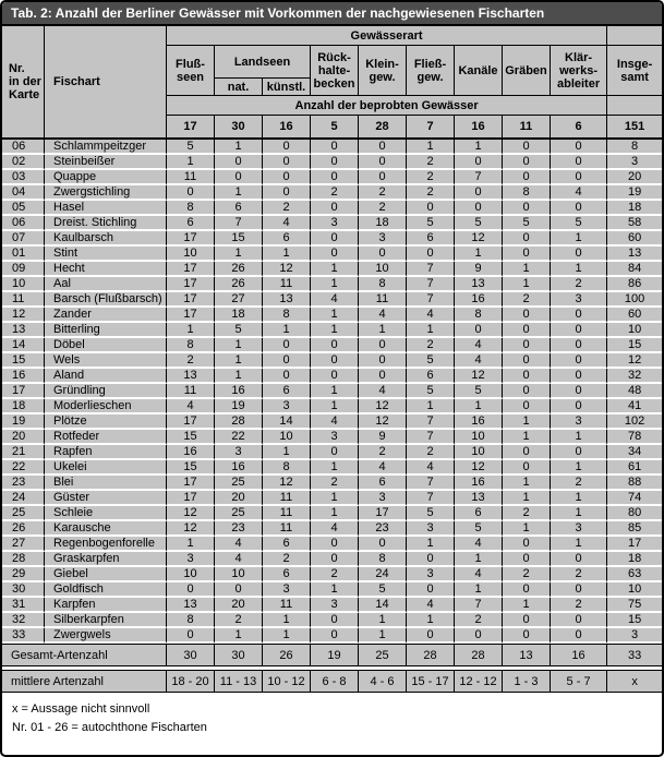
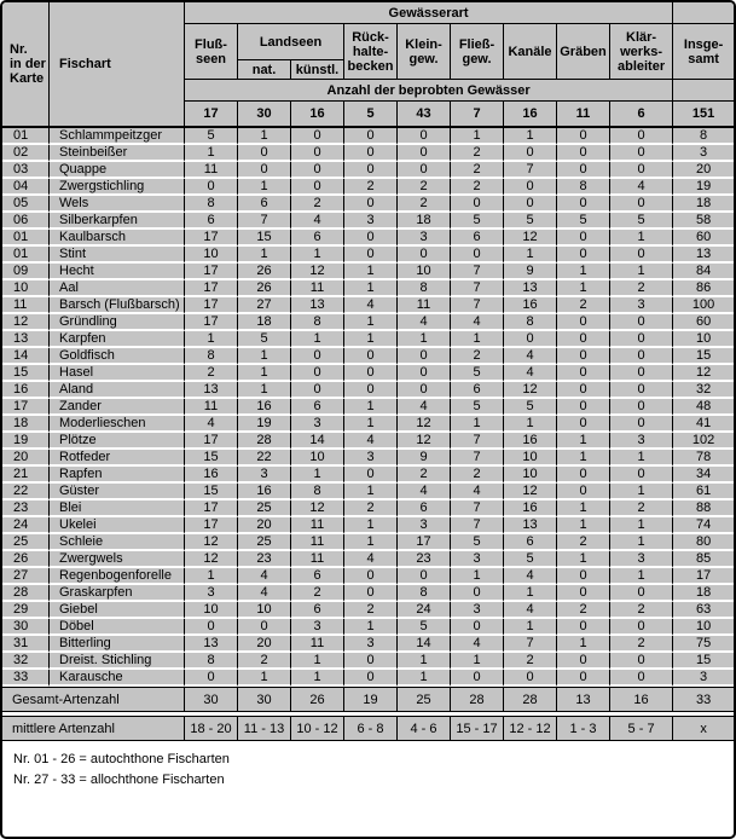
- Tab. 2: Anzahl der Berliner Gewässer mit Vorkommen der nachgewiesenen Fischarten
  Nr. in der Karte	Fischart	Gewässerart
  Fluß- seen	Landseen	Rück- halte- becken	Klein- gew.	Fließ- gew.	Kanäle	Gräben	Klär- werks- ableiter	Insge- samt
  nat.	künstl.
  Anzahl der beprobten Gewässer
- 17	30	16	5	28	7	16	11	6	151
+ 17	30	16	5	43	7	16	11	6	151
- 06	Schlammpeitzger	5	1	0	0	0	1	1	0	0	8
+ 01	Schlammpeitzger	5	1	0	0	0	1	1	0	0	8
  02	Steinbeißer	1	0	0	0	0	2	0	0	0	3
  03	Quappe	11	0	0	0	0	2	7	0	0	20
  04	Zwergstichling	0	1	0	2	2	2	0	8	4	19
- 05	Hasel	8	6	2	0	2	0	0	0	0	18
+ 05	Wels	8	6	2	0	2	0	0	0	0	18
- 06	Dreist. Stichling	6	7	4	3	18	5	5	5	5	58
+ 06	Silberkarpfen	6	7	4	3	18	5	5	5	5	58
- 07	Kaulbarsch	17	15	6	0	3	6	12	0	1	60
+ 01	Kaulbarsch	17	15	6	0	3	6	12	0	1	60
  01	Stint	10	1	1	0	0	0	1	0	0	13
  09	Hecht	17	26	12	1	10	7	9	1	1	84
  10	Aal	17	26	11	1	8	7	13	1	2	86
  11	Barsch (Flußbarsch)	17	27	13	4	11	7	16	2	3	100
- 12	Zander	17	18	8	1	4	4	8	0	0	60
+ 12	Gründling	17	18	8	1	4	4	8	0	0	60
- 13	Bitterling	1	5	1	1	1	1	0	0	0	10
+ 13	Karpfen	1	5	1	1	1	1	0	0	0	10
- 14	Döbel	8	1	0	0	0	2	4	0	0	15
+ 14	Goldfisch	8	1	0	0	0	2	4	0	0	15
- 15	Wels	2	1	0	0	0	5	4	0	0	12
+ 15	Hasel	2	1	0	0	0	5	4	0	0	12
  16	Aland	13	1	0	0	0	6	12	0	0	32
- 17	Gründling	11	16	6	1	4	5	5	0	0	48
+ 17	Zander	11	16	6	1	4	5	5	0	0	48
  18	Moderlieschen	4	19	3	1	12	1	1	0	0	41
  19	Plötze	17	28	14	4	12	7	16	1	3	102
  20	Rotfeder	15	22	10	3	9	7	10	1	1	78
  21	Rapfen	16	3	1	0	2	2	10	0	0	34
- 22	Ukelei	15	16	8	1	4	4	12	0	1	61
+ 22	Güster	15	16	8	1	4	4	12	0	1	61
  23	Blei	17	25	12	2	6	7	16	1	2	88
- 24	Güster	17	20	11	1	3	7	13	1	1	74
+ 24	Ukelei	17	20	11	1	3	7	13	1	1	74
  25	Schleie	12	25	11	1	17	5	6	2	1	80
- 26	Karausche	12	23	11	4	23	3	5	1	3	85
+ 26	Zwergwels	12	23	11	4	23	3	5	1	3	85
  27	Regenbogenforelle	1	4	6	0	0	1	4	0	1	17
  28	Graskarpfen	3	4	2	0	8	0	1	0	0	18
  29	Giebel	10	10	6	2	24	3	4	2	2	63
- 30	Goldfisch	0	0	3	1	5	0	1	0	0	10
+ 30	Döbel	0	0	3	1	5	0	1	0	0	10
- 31	Karpfen	13	20	11	3	14	4	7	1	2	75
+ 31	Bitterling	13	20	11	3	14	4	7	1	2	75
- 32	Silberkarpfen	8	2	1	0	1	1	2	0	0	15
+ 32	Dreist. Stichling	8	2	1	0	1	1	2	0	0	15
- 33	Zwergwels	0	1	1	0	1	0	0	0	0	3
+ 33	Karausche	0	1	1	0	1	0	0	0	0	3
  Gesamt-Artenzahl	30	30	26	19	25	28	28	13	16	33
  mittlere Artenzahl	18 - 20	11 - 13	10 - 12	6 - 8	4 - 6	15 - 17	12 - 12	1 - 3	5 - 7	x
- x = Aussage nicht sinnvoll
  Nr. 01 - 26 = autochthone Fischarten
+ Nr. 27 - 33 = allochthone Fischarten
